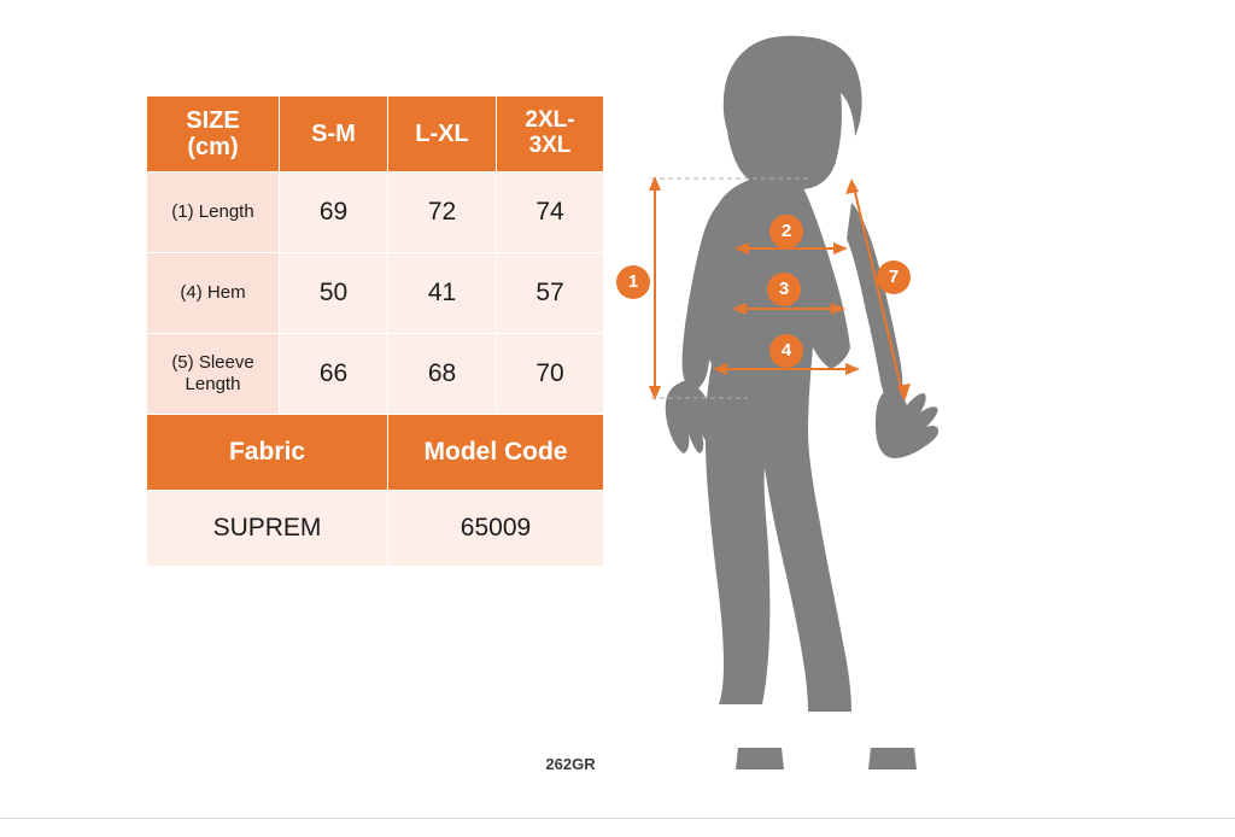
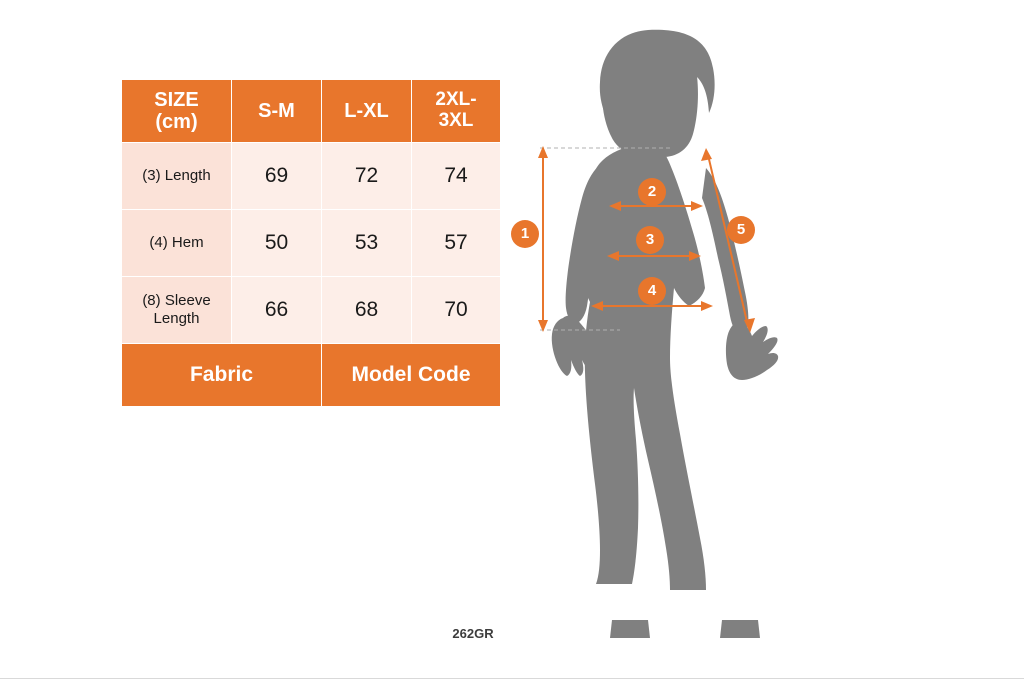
  SIZE (cm)	S-M	L-XL	2XL- 3XL
- (1) Length	69	72	74
+ (3) Length	69	72	74
- (4) Hem	50	41	57
+ (4) Hem	50	53	57
- (5) Sleeve Length	66	68	70
+ (8) Sleeve Length	66	68	70
  Fabric	Model Code
- SUPREM	65009
  262GR
  1
  2
  3
  4
- 7
+ 5
